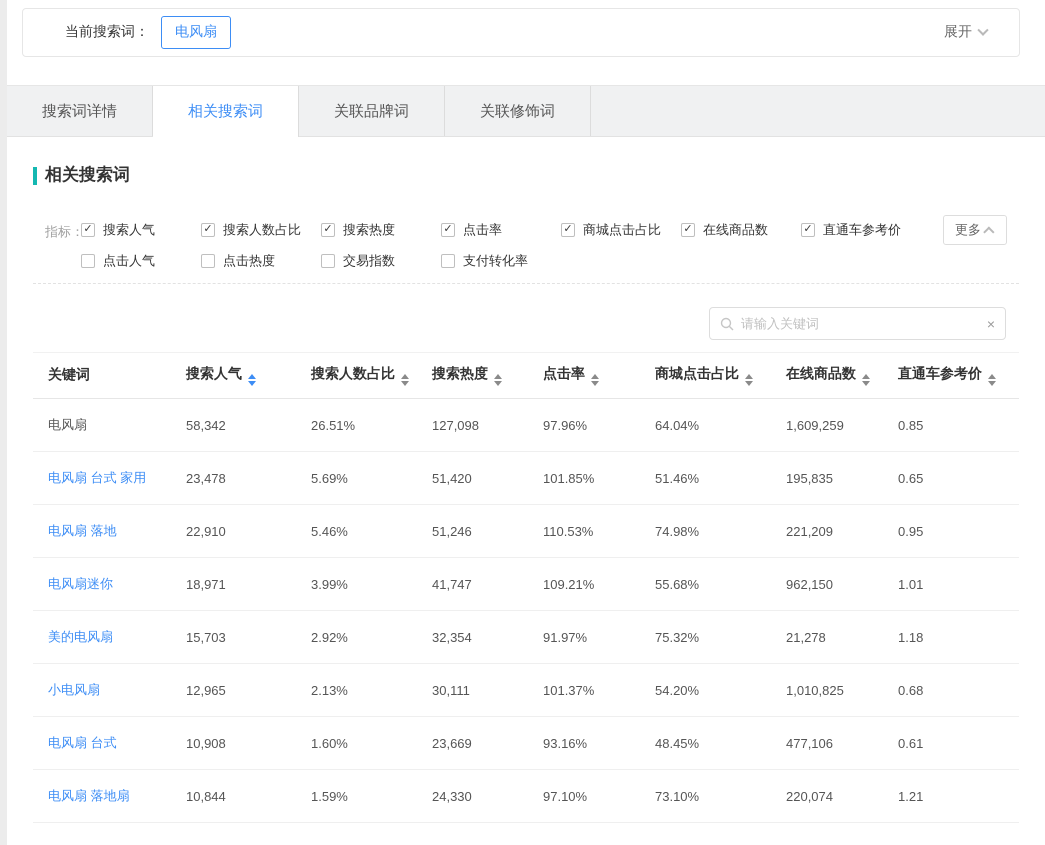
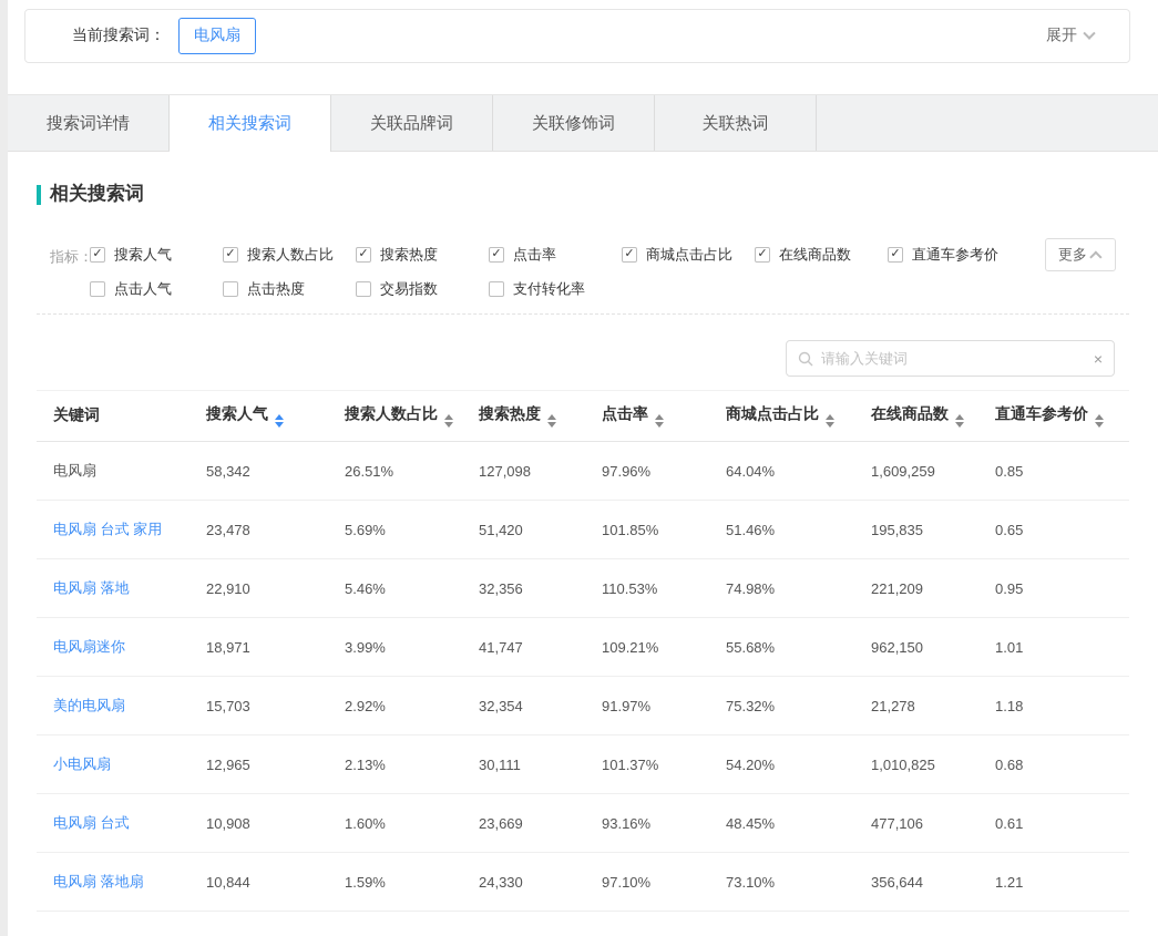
  当前搜索词：
  电风扇
  展开
  搜索词详情
  相关搜索词
  关联品牌词
  关联修饰词
+ 关联热词
  相关搜索词
  指标：
  ✓
  搜索人气
  ✓
  搜索人数占比
  ✓
  搜索热度
  ✓
  点击率
  ✓
  商城点击占比
  ✓
  在线商品数
  ✓
  直通车参考价
  点击人气
  点击热度
  交易指数
  支付转化率
  更多
  请输入关键词
  ×
  关键词	搜索人气	搜索人数占比	搜索热度	点击率	商城点击占比	在线商品数	直通车参考价
  电风扇	58,342	26.51%	127,098	97.96%	64.04%	1,609,259	0.85
  电风扇 台式 家用	23,478	5.69%	51,420	101.85%	51.46%	195,835	0.65
- 电风扇 落地	22,910	5.46%	51,246	110.53%	74.98%	221,209	0.95
+ 电风扇 落地	22,910	5.46%	32,356	110.53%	74.98%	221,209	0.95
  电风扇迷你	18,971	3.99%	41,747	109.21%	55.68%	962,150	1.01
  美的电风扇	15,703	2.92%	32,354	91.97%	75.32%	21,278	1.18
  小电风扇	12,965	2.13%	30,111	101.37%	54.20%	1,010,825	0.68
  电风扇 台式	10,908	1.60%	23,669	93.16%	48.45%	477,106	0.61
- 电风扇 落地扇	10,844	1.59%	24,330	97.10%	73.10%	220,074	1.21
+ 电风扇 落地扇	10,844	1.59%	24,330	97.10%	73.10%	356,644	1.21
